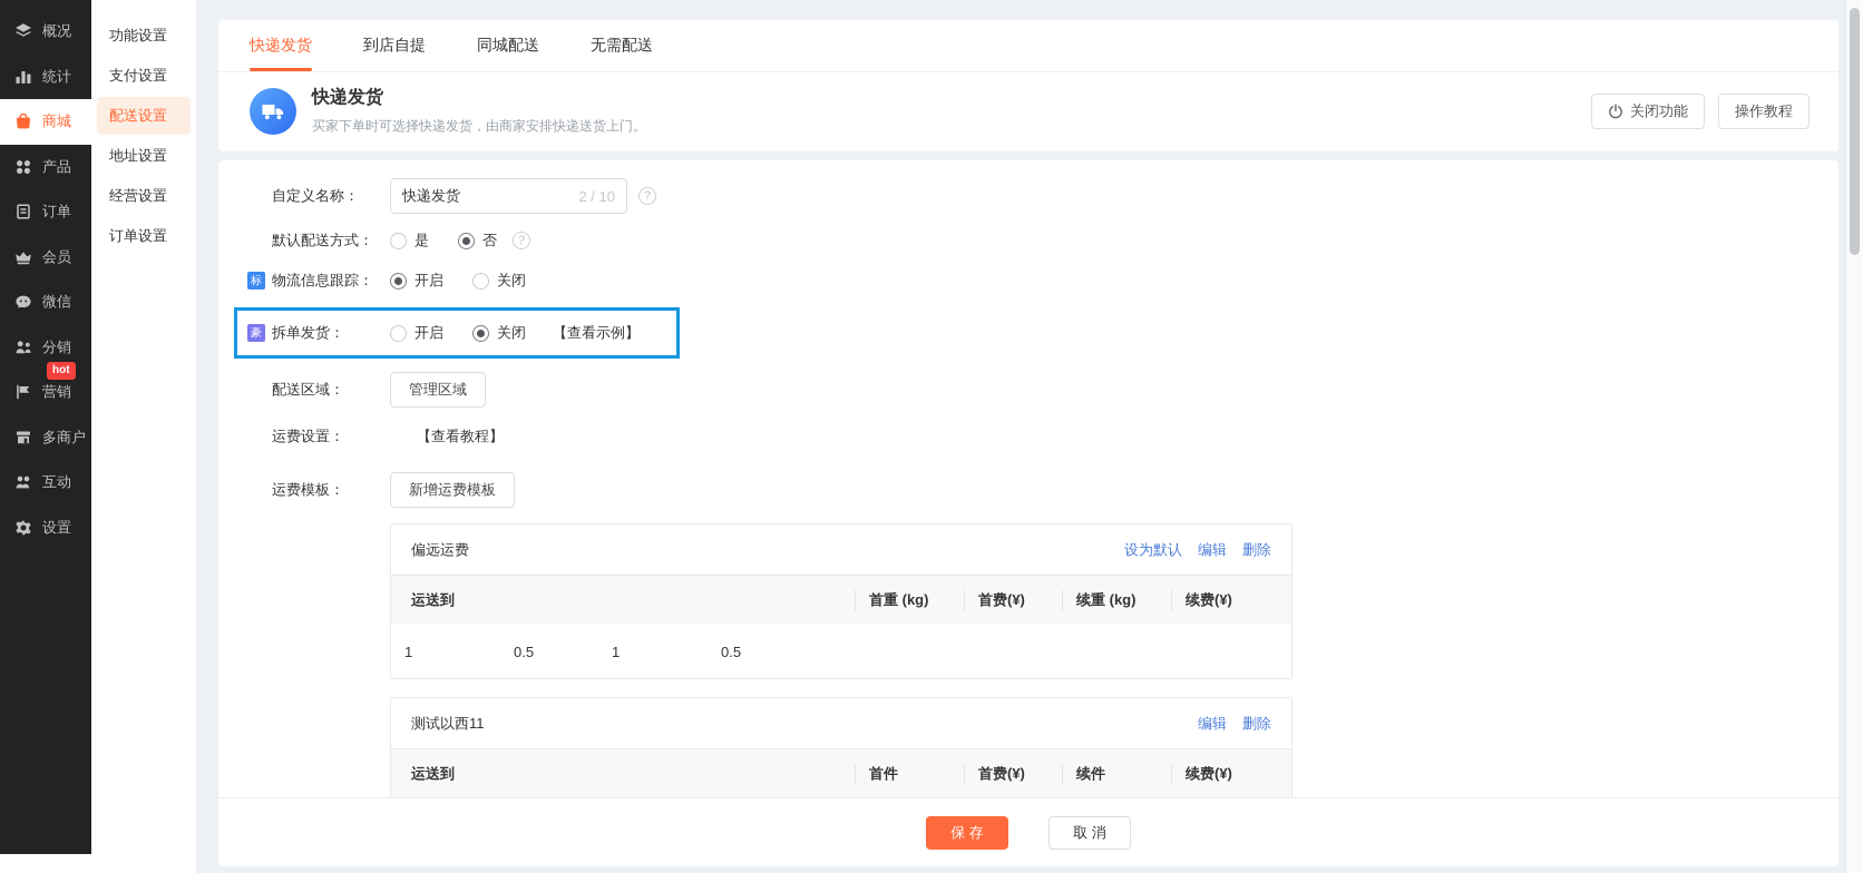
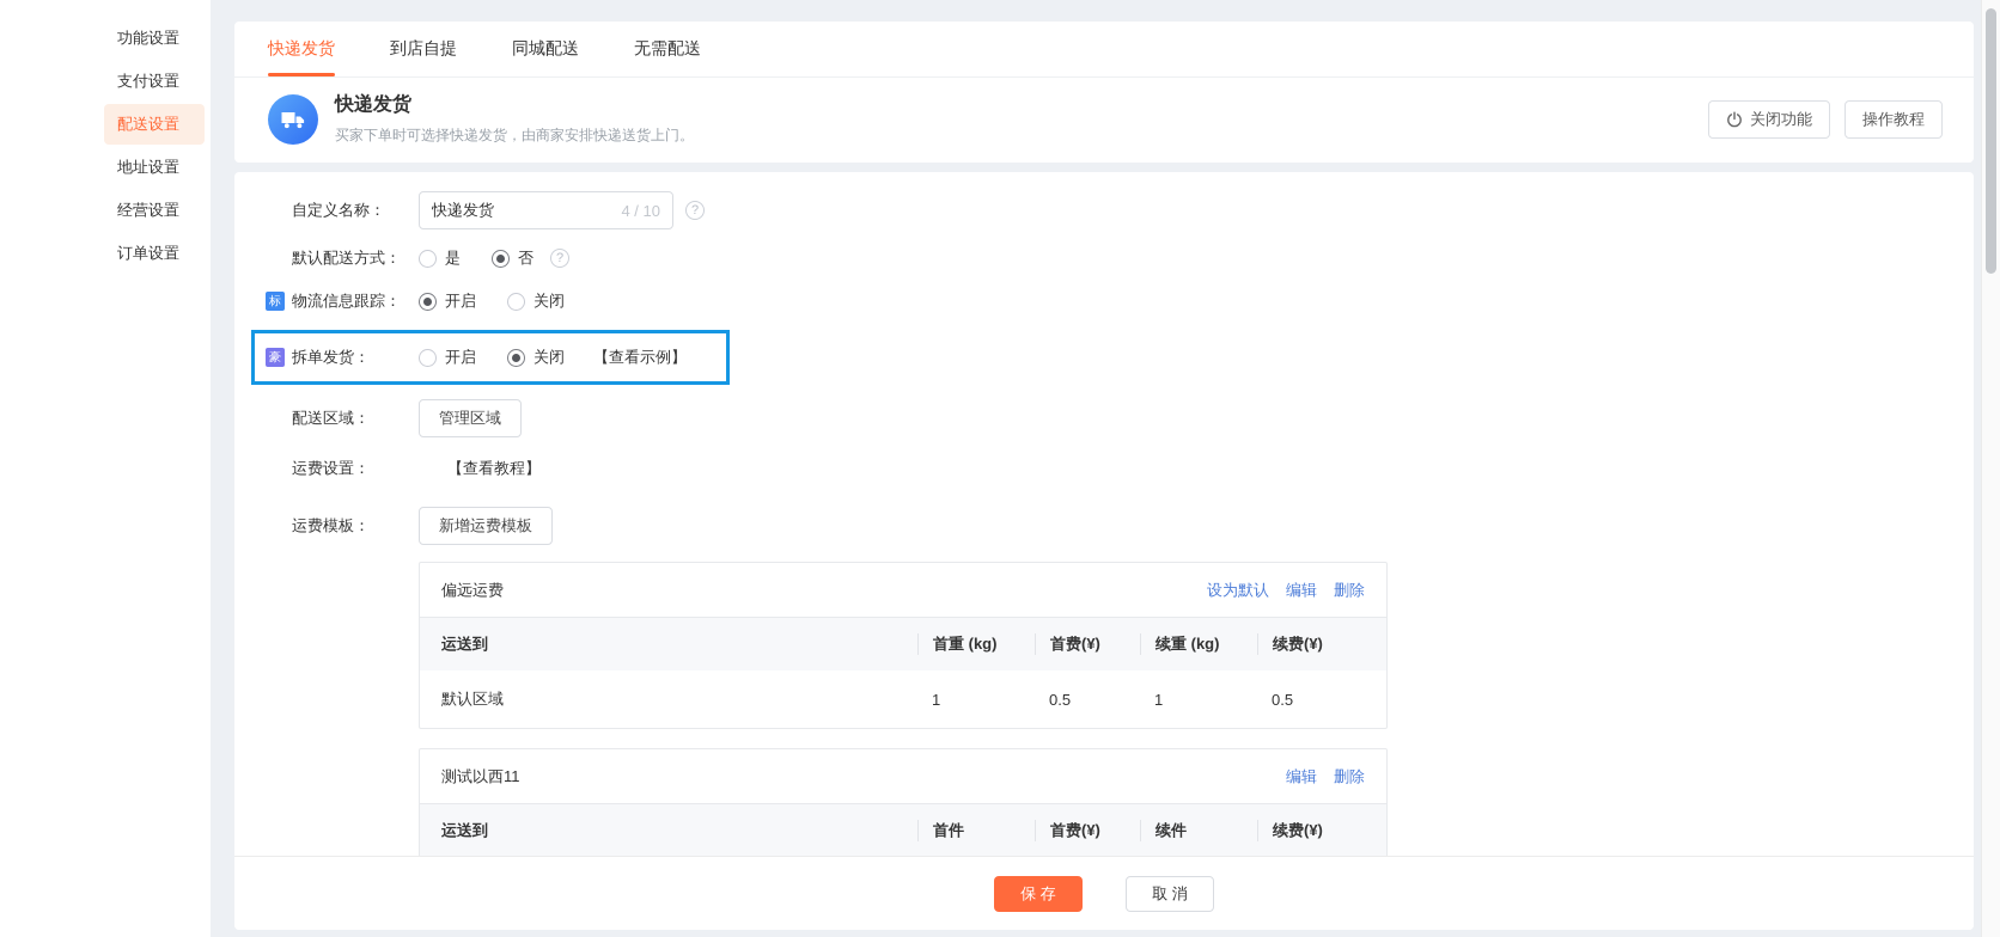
- 概况
- 统计
- 商城
- 产品
- 订单
- 会员
- 微信
- 分销
- 营销
- hot
- 多商户
- 互动
- 设置
  功能设置
  支付设置
  配送设置
  地址设置
  经营设置
  订单设置
  快递发货
  到店自提
  同城配送
  无需配送
  快递发货
  买家下单时可选择快递发货，由商家安排快递送货上门。
  关闭功能
  操作教程
  自定义名称：
  快递发货
- 2 / 10
+ 4 / 10
  ?
  默认配送方式：
  是
  否
  ?
  标
  物流信息跟踪：
  开启
  关闭
  豪
  拆单发货：
  开启
  关闭
  【查看示例】
  配送区域：
  管理区域
  运费设置：
  【查看教程】
  运费模板：
  新增运费模板
  偏远运费
  设为默认
  编辑
  删除
  运送到
  首重 (kg)
  首费(¥)
  续重 (kg)
  续费(¥)
+ 默认区域
  1
  0.5
  1
  0.5
  测试以西11
  编辑
  删除
  运送到
  首件
  首费(¥)
  续件
  续费(¥)
  保 存
  取 消
